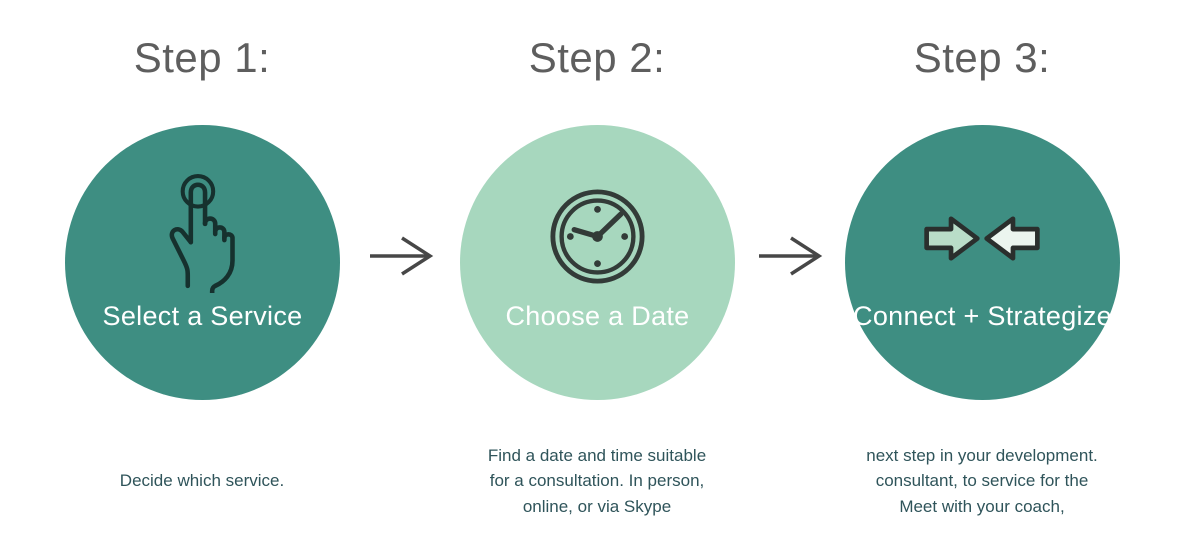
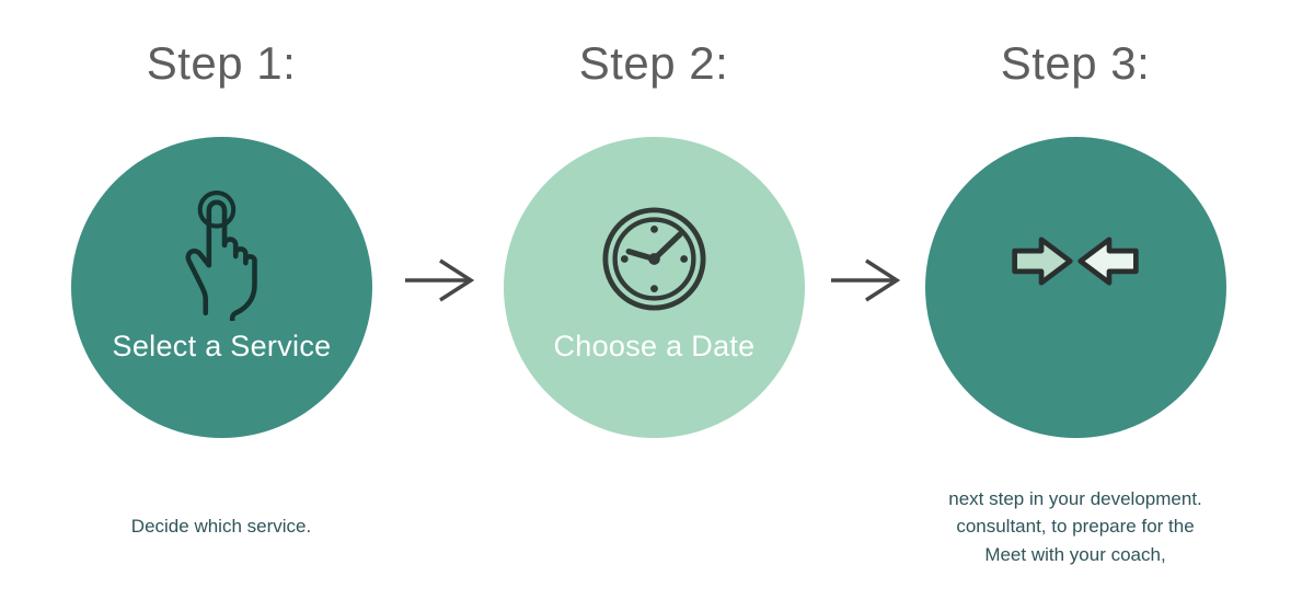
  Step 1:
  Step 2:
  Step 3:
  Select a Service
  Choose a Date
- Connect + Strategize
  Decide which service.
- Find a date and time suitable
- for a consultation. In person,
- online, or via Skype
  next step in your development.
- consultant, to service for the
+ consultant, to prepare for the
  Meet with your coach,
